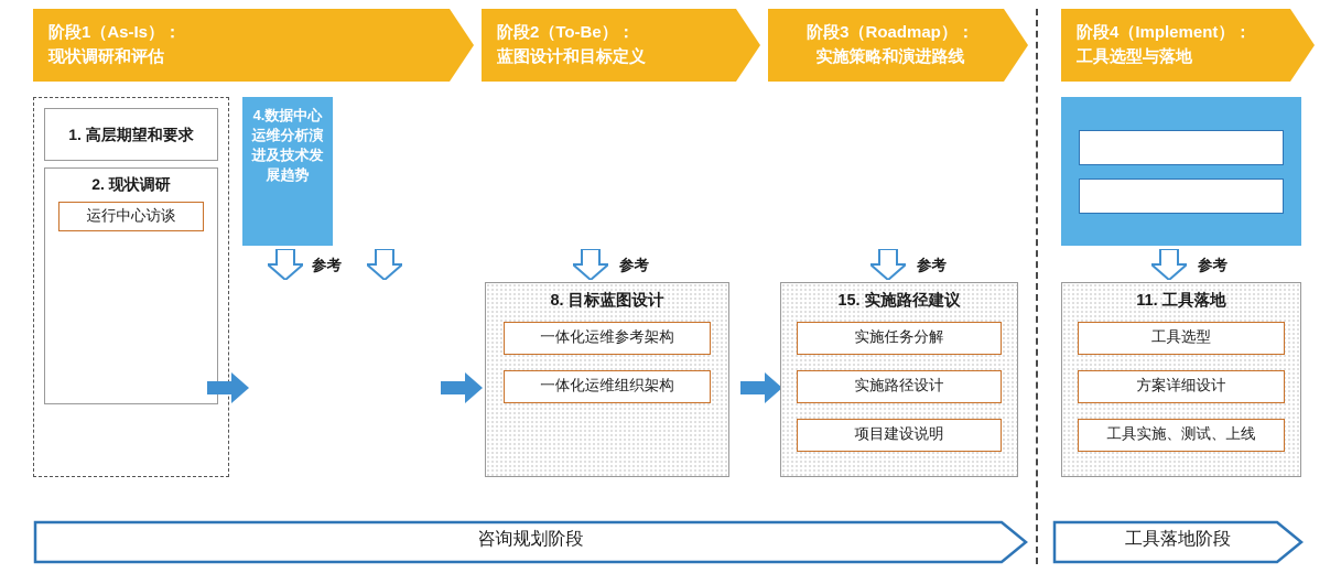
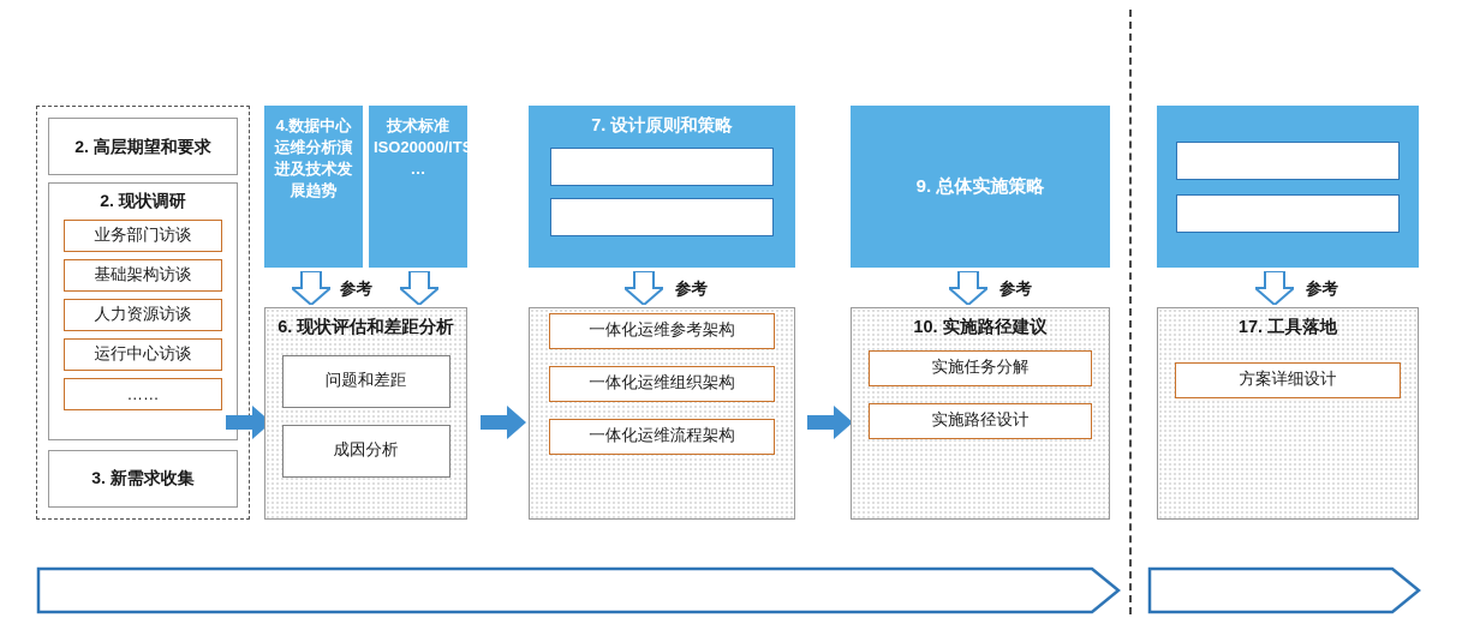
- 阶段1（As-Is）：
- 现状调研和评估
- 阶段2（To-Be）：
- 蓝图设计和目标定义
- 阶段3（Roadmap）：
- 实施策略和演进路线
- 阶段4（Implement）：
- 工具选型与落地
- 1. 高层期望和要求
+ 2. 高层期望和要求
  2. 现状调研
+ 业务部门访谈
+ 基础架构访谈
+ 人力资源访谈
  运行中心访谈
+ ……
+ 3. 新需求收集
  4.数据中心运维分析演进及技术发展趋势
+ 技术标准ISO20000/ITSS/ITIL… …
  参考
+ 6. 现状评估和差距分析
+ 问题和差距
+ 成因分析
+ 7. 设计原则和策略
  参考
- 8. 目标蓝图设计
  一体化运维参考架构
  一体化运维组织架构
+ 一体化运维流程架构
+ 9. 总体实施策略
  参考
- 15. 实施路径建议
+ 10. 实施路径建议
  实施任务分解
  实施路径设计
- 项目建设说明
  参考
- 11. 工具落地
+ 17. 工具落地
- 工具选型
  方案详细设计
- 工具实施、测试、上线
- 咨询规划阶段
- 工具落地阶段
